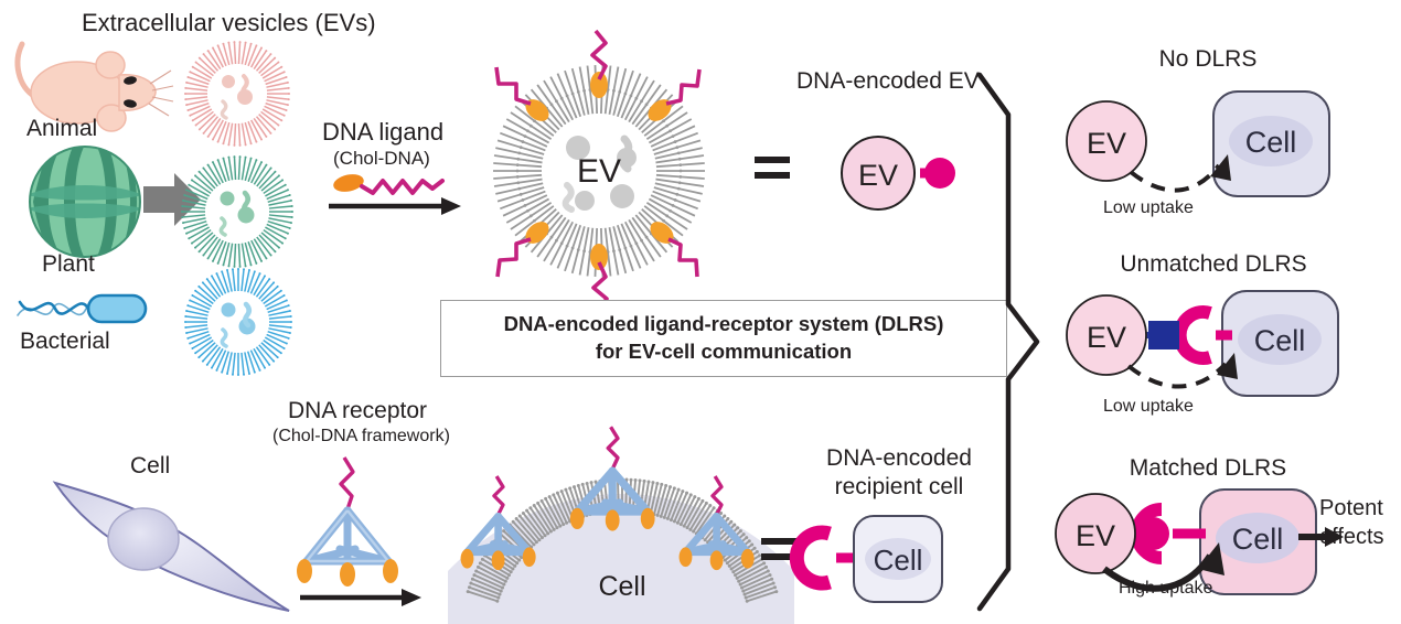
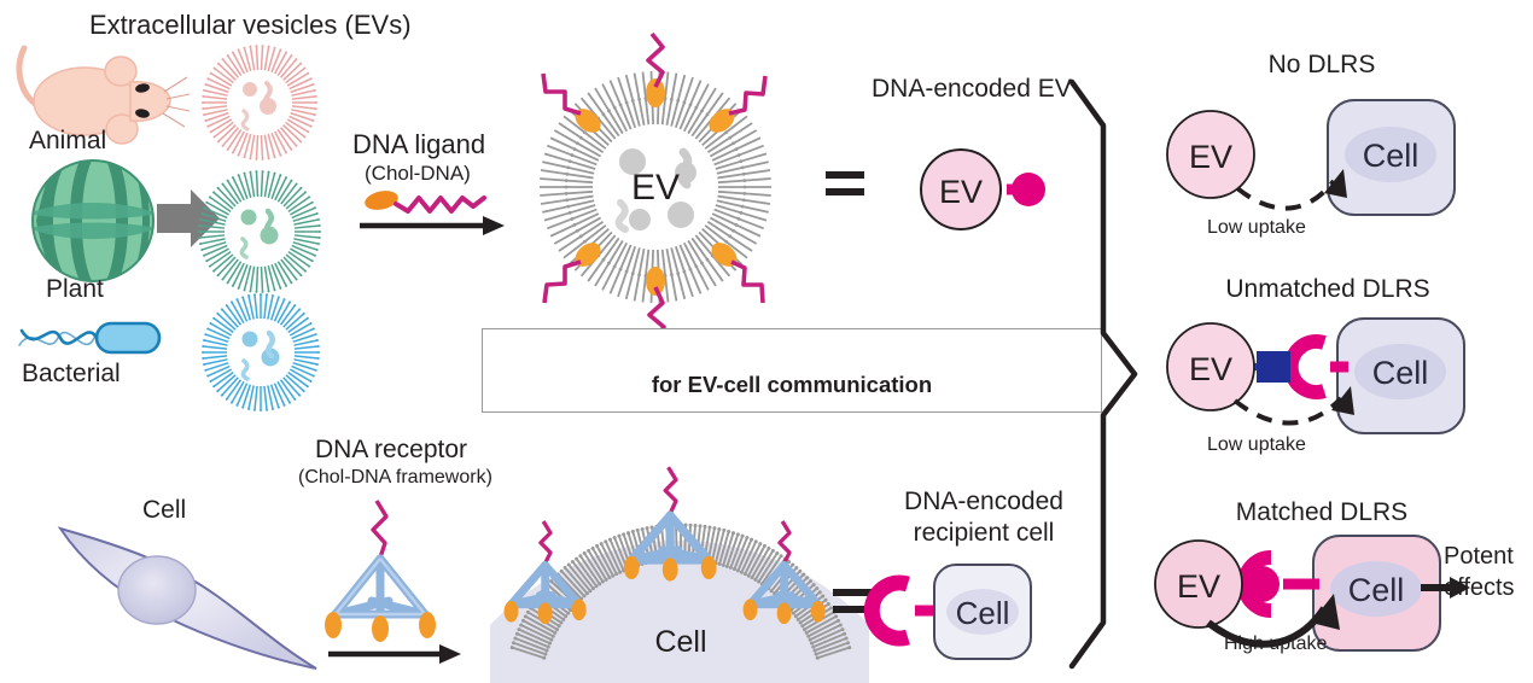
  Extracellular vesicles (EVs)
  Animal
  Plant
  Bacterial
  DNA ligand
  (Chol-DNA)
  EV
  DNA-encoded EV
  EV
- DNA-encoded ligand-receptor system (DLRS)
  for EV-cell communication
  Cell
  DNA receptor
  (Chol-DNA framework)
  Cell
  DNA-encoded
  recipient cell
  Cell
  No DLRS
  Cell
  EV
  Low uptake
  Unmatched DLRS
  Cell
  EV
  Low uptake
  Matched DLRS
  Cell
  EV
  High uptake
  Potent
  effects
